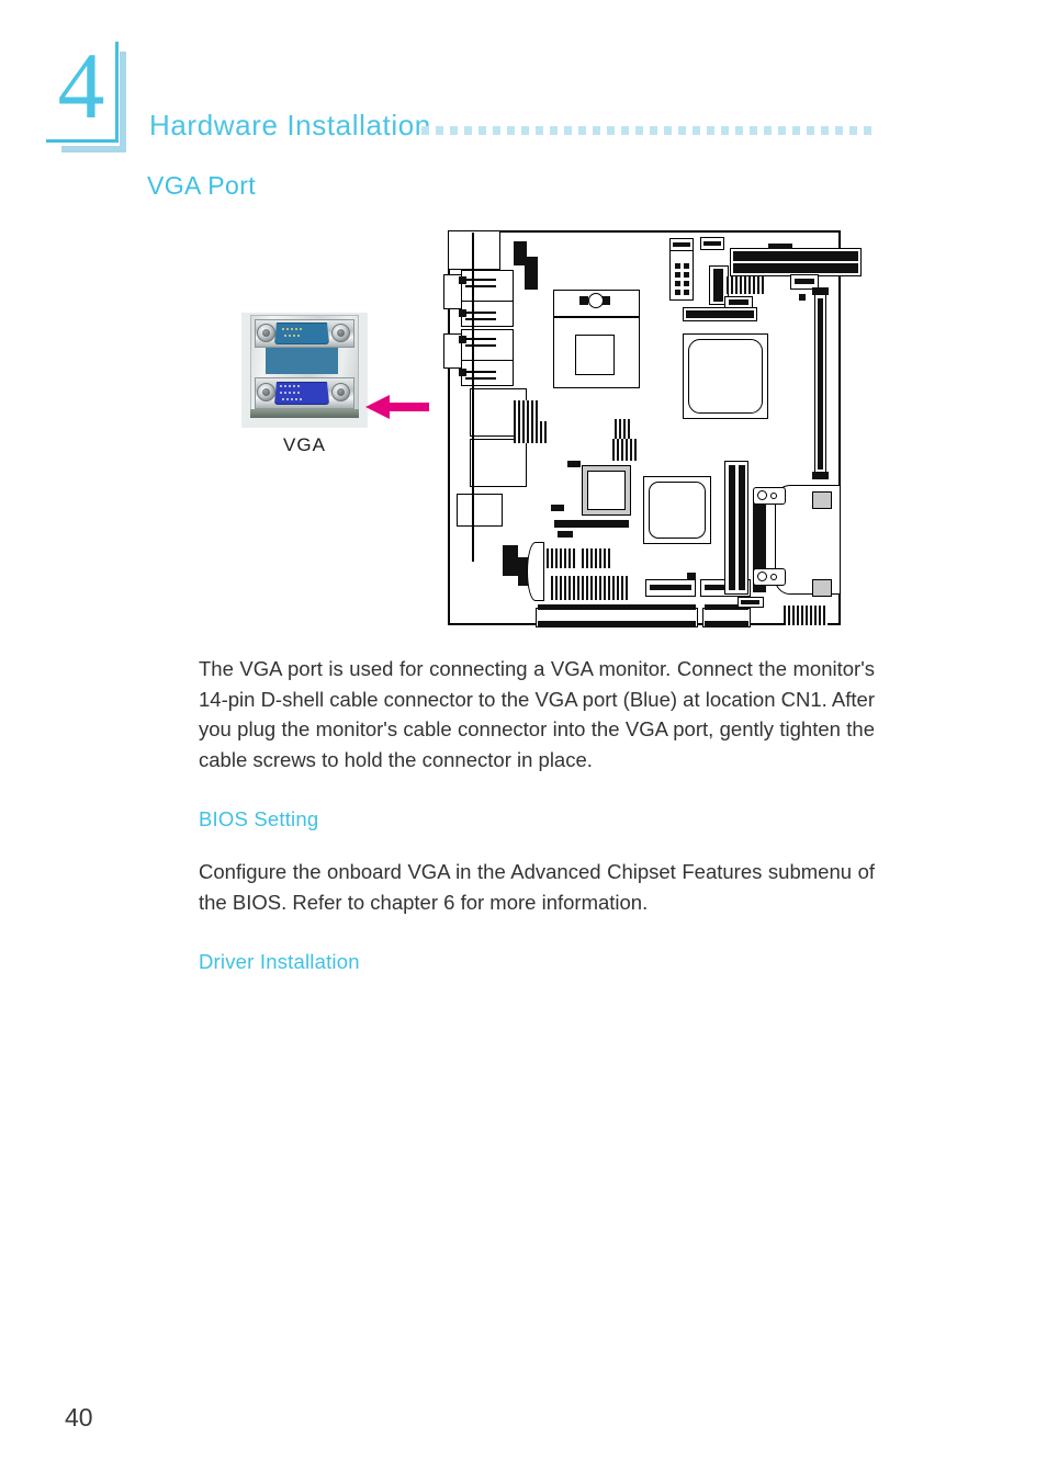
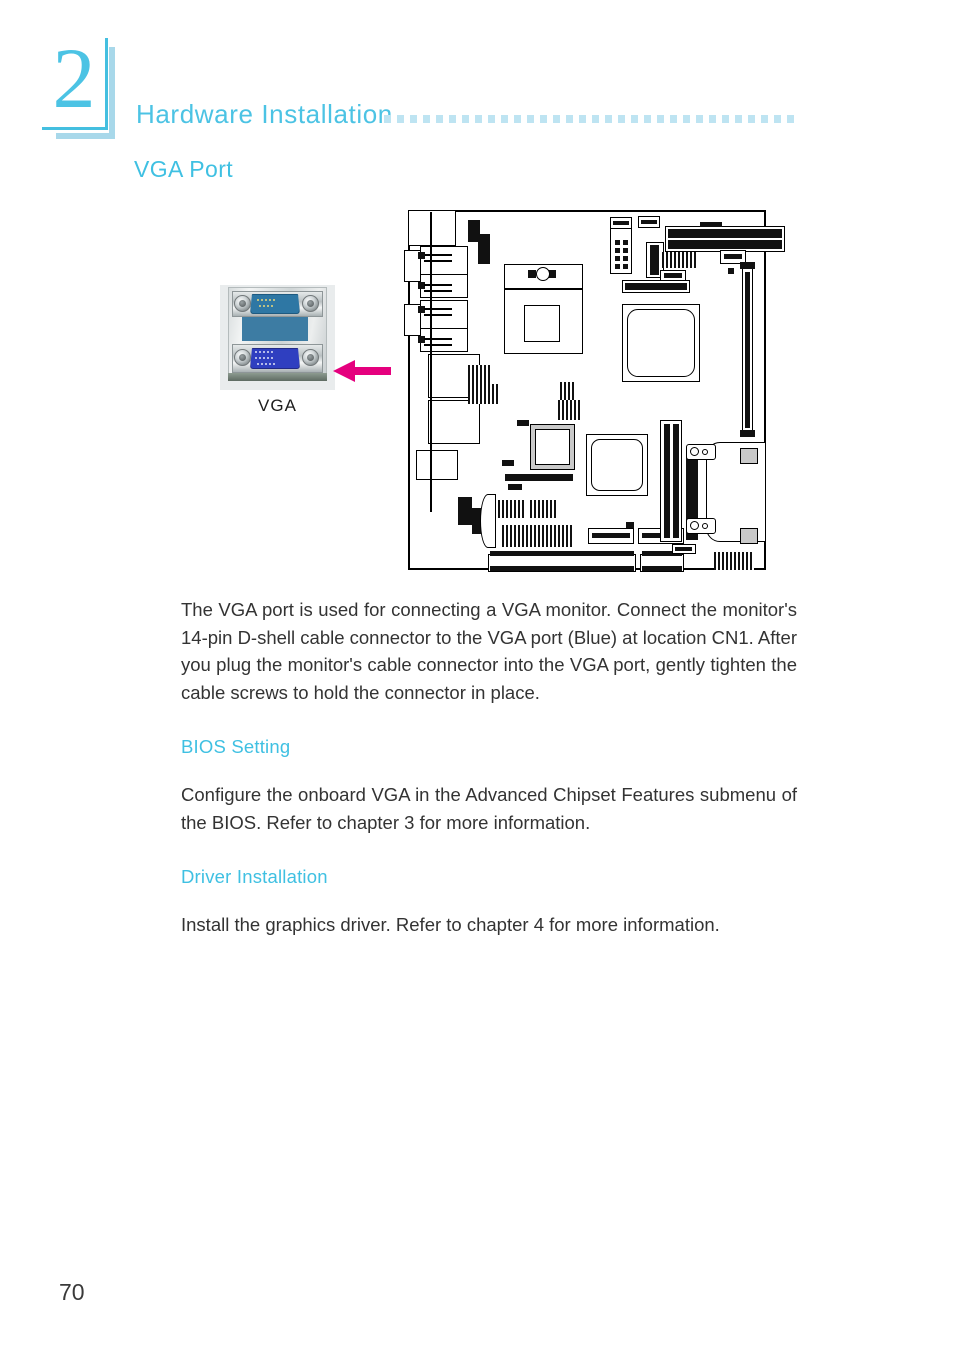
- 4
+ 2
  Hardware Installatio
  VGA Port
  VGA
  The VGA port is used for connecting a VGA monitor. Connect the monitor's 14-pin D-shell cable connector to the VGA port (Blue) at location CN1. After you plug the monitor's cable connector into the VGA port, gently tighten the cable screws to hold the connector in place.
  BIOS Setting
- Configure the onboard VGA in the Advanced Chipset Features submenu of the BIOS. Refer to chapter 6 for more information.
+ Configure the onboard VGA in the Advanced Chipset Features submenu of the BIOS. Refer to chapter 3 for more information.
  Driver Installation
+ Install the graphics driver. Refer to chapter 4 for more information.
- 40
+ 70
